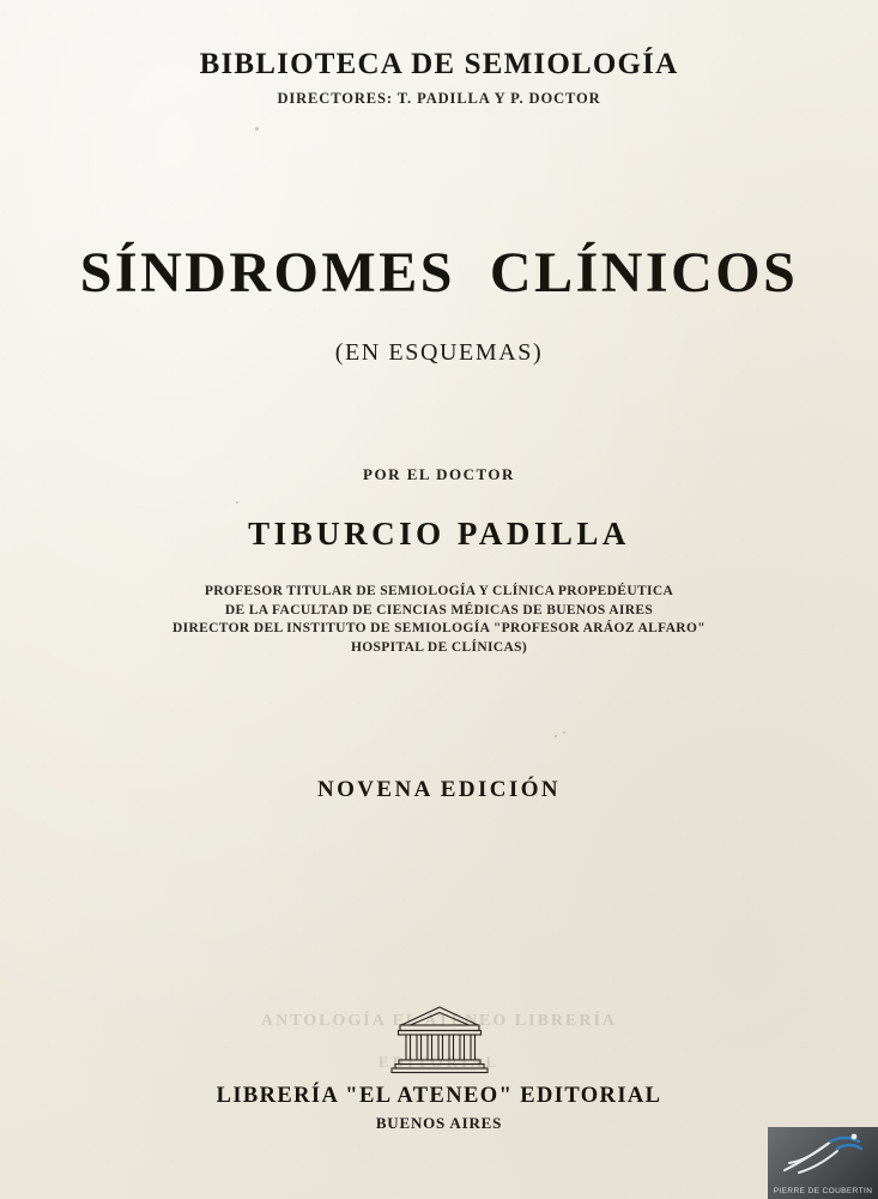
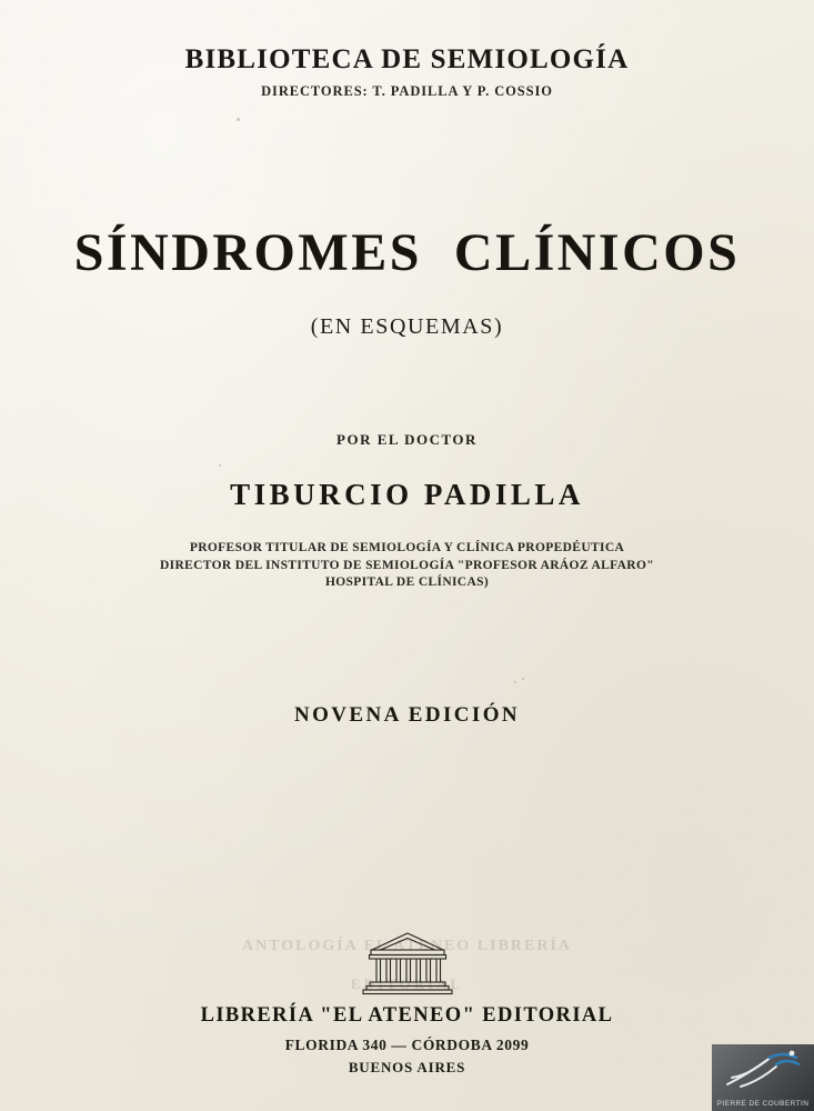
  BIBLIOTECA DE SEMIOLOGÍA
- DIRECTORES: T. PADILLA Y P. DOCTOR
+ DIRECTORES: T. PADILLA Y P. COSSIO
  SÍNDROMES CLÍNICOS
  (EN ESQUEMAS)
  POR EL DOCTOR
  TIBURCIO PADILLA
  PROFESOR TITULAR DE SEMIOLOGÍA Y CLÍNICA PROPEDÉUTICA
- DE LA FACULTAD DE CIENCIAS MÉDICAS DE BUENOS AIRES
  DIRECTOR DEL INSTITUTO DE SEMIOLOGÍA "PROFESOR ARÁOZ ALFARO"
  HOSPITAL DE CLÍNICAS)
  NOVENA EDICIÓN
  ANTOLOGÍA EL ATNEO LIBRERÍA
  EDITORIAL
  LIBRERÍA "EL ATENEO" EDITORIAL
+ FLORIDA 340 — CÓRDOBA 2099
  BUENOS AIRES
